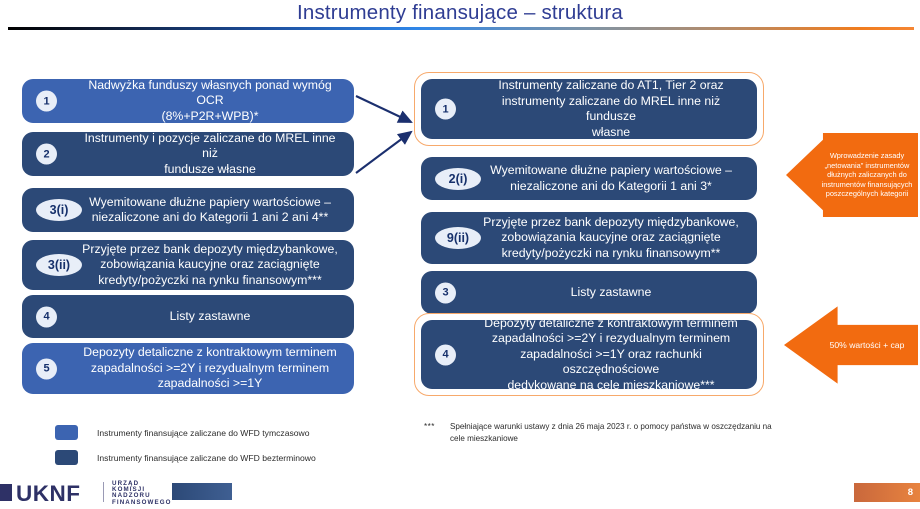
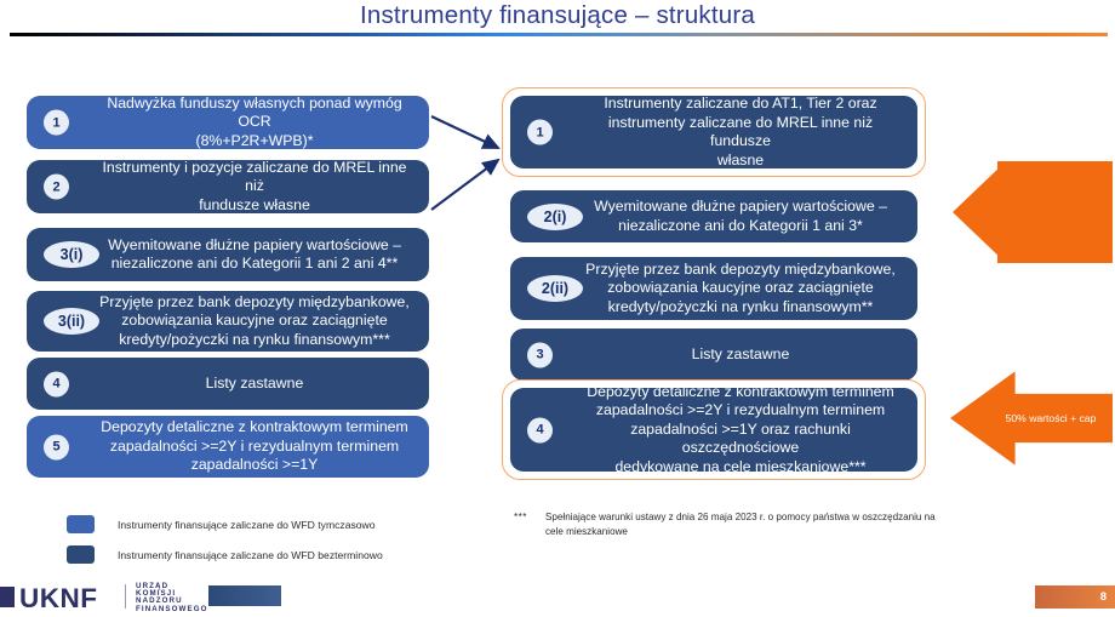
  Instrumenty finansujące – struktura
  1
  Nadwyżka funduszy własnych ponad wymóg OCR
  (8%+P2R+WPB)*
  2
  Instrumenty i pozycje zaliczane do MREL inne niż
  fundusze własne
  3(i)
  Wyemitowane dłużne papiery wartościowe –
  niezaliczone ani do Kategorii 1 ani 2 ani 4**
  3(ii)
  Przyjęte przez bank depozyty międzybankowe,
  zobowiązania kaucyjne oraz zaciągnięte
  kredyty/pożyczki na rynku finansowym***
  4
  Listy zastawne
  5
  Depozyty detaliczne z kontraktowym terminem
  zapadalności >=2Y i rezydualnym terminem
  zapadalności >=1Y
  1
  Instrumenty zaliczane do AT1, Tier 2 oraz
  instrumenty zaliczane do MREL inne niż fundusze
  własne
  2(i)
  Wyemitowane dłużne papiery wartościowe –
  niezaliczone ani do Kategorii 1 ani 3*
- 9(ii)
+ 2(ii)
  Przyjęte przez bank depozyty międzybankowe,
  zobowiązania kaucyjne oraz zaciągnięte
  kredyty/pożyczki na rynku finansowym**
  3
  Listy zastawne
  4
  Depozyty detaliczne z kontraktowym terminem
  zapadalności >=2Y i rezydualnym terminem
  zapadalności >=1Y oraz rachunki oszczędnościowe
  dedykowane na cele mieszkaniowe***
- Wprowadzenie zasady
- „netowania" instrumentów
- dłużnych zaliczanych do
- instrumentów finansujących
- poszczególnych kategorii
  50% wartości + cap
  Instrumenty finansujące zaliczane do WFD tymczasowo
  Instrumenty finansujące zaliczane do WFD bezterminowo
  ***
  Spełniające warunki ustawy z dnia 26 maja 2023 r. o pomocy państwa w oszczędzaniu na
  cele mieszkaniowe
  UKNF
  8
